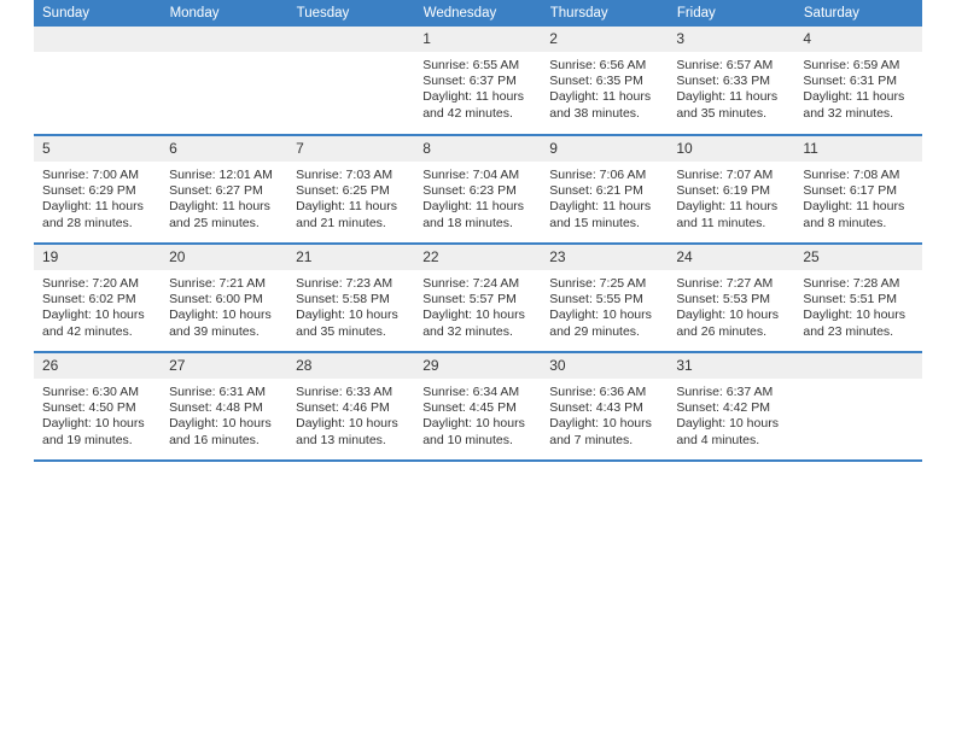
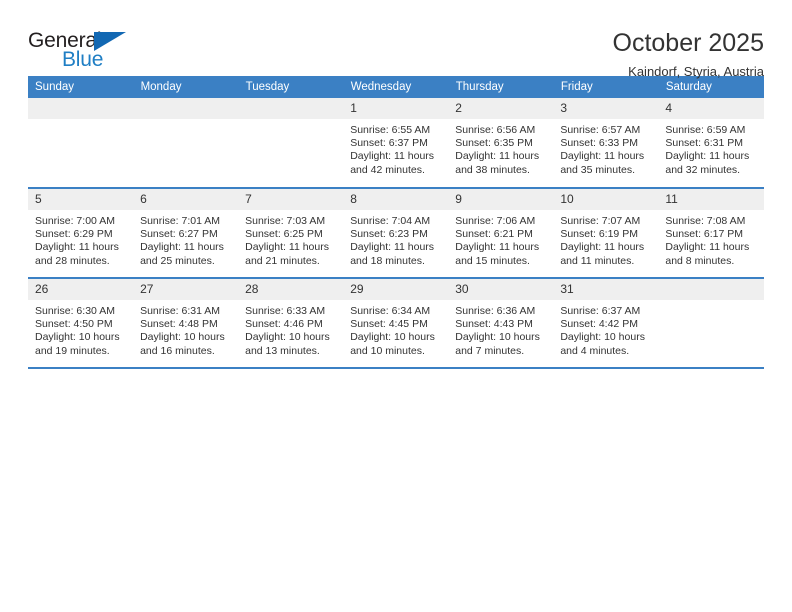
+ General
+ Blue
+ October 2025
+ Kaindorf, Styria, Austria
  Sunday	Monday	Tuesday	Wednesday	Thursday	Friday	Saturday
  			1Sunrise: 6:55 AMSunset: 6:37 PMDaylight: 11 hoursand 42 minutes.	2Sunrise: 6:56 AMSunset: 6:35 PMDaylight: 11 hoursand 38 minutes.	3Sunrise: 6:57 AMSunset: 6:33 PMDaylight: 11 hoursand 35 minutes.	4Sunrise: 6:59 AMSunset: 6:31 PMDaylight: 11 hoursand 32 minutes.
- 5Sunrise: 7:00 AMSunset: 6:29 PMDaylight: 11 hoursand 28 minutes.	6Sunrise: 12:01 AMSunset: 6:27 PMDaylight: 11 hoursand 25 minutes.	7Sunrise: 7:03 AMSunset: 6:25 PMDaylight: 11 hoursand 21 minutes.	8Sunrise: 7:04 AMSunset: 6:23 PMDaylight: 11 hoursand 18 minutes.	9Sunrise: 7:06 AMSunset: 6:21 PMDaylight: 11 hoursand 15 minutes.	10Sunrise: 7:07 AMSunset: 6:19 PMDaylight: 11 hoursand 11 minutes.	11Sunrise: 7:08 AMSunset: 6:17 PMDaylight: 11 hoursand 8 minutes.
+ 5Sunrise: 7:00 AMSunset: 6:29 PMDaylight: 11 hoursand 28 minutes.	6Sunrise: 7:01 AMSunset: 6:27 PMDaylight: 11 hoursand 25 minutes.	7Sunrise: 7:03 AMSunset: 6:25 PMDaylight: 11 hoursand 21 minutes.	8Sunrise: 7:04 AMSunset: 6:23 PMDaylight: 11 hoursand 18 minutes.	9Sunrise: 7:06 AMSunset: 6:21 PMDaylight: 11 hoursand 15 minutes.	10Sunrise: 7:07 AMSunset: 6:19 PMDaylight: 11 hoursand 11 minutes.	11Sunrise: 7:08 AMSunset: 6:17 PMDaylight: 11 hoursand 8 minutes.
- 19Sunrise: 7:20 AMSunset: 6:02 PMDaylight: 10 hoursand 42 minutes.	20Sunrise: 7:21 AMSunset: 6:00 PMDaylight: 10 hoursand 39 minutes.	21Sunrise: 7:23 AMSunset: 5:58 PMDaylight: 10 hoursand 35 minutes.	22Sunrise: 7:24 AMSunset: 5:57 PMDaylight: 10 hoursand 32 minutes.	23Sunrise: 7:25 AMSunset: 5:55 PMDaylight: 10 hoursand 29 minutes.	24Sunrise: 7:27 AMSunset: 5:53 PMDaylight: 10 hoursand 26 minutes.	25Sunrise: 7:28 AMSunset: 5:51 PMDaylight: 10 hoursand 23 minutes.
  26Sunrise: 6:30 AMSunset: 4:50 PMDaylight: 10 hoursand 19 minutes.	27Sunrise: 6:31 AMSunset: 4:48 PMDaylight: 10 hoursand 16 minutes.	28Sunrise: 6:33 AMSunset: 4:46 PMDaylight: 10 hoursand 13 minutes.	29Sunrise: 6:34 AMSunset: 4:45 PMDaylight: 10 hoursand 10 minutes.	30Sunrise: 6:36 AMSunset: 4:43 PMDaylight: 10 hoursand 7 minutes.	31Sunrise: 6:37 AMSunset: 4:42 PMDaylight: 10 hoursand 4 minutes.
